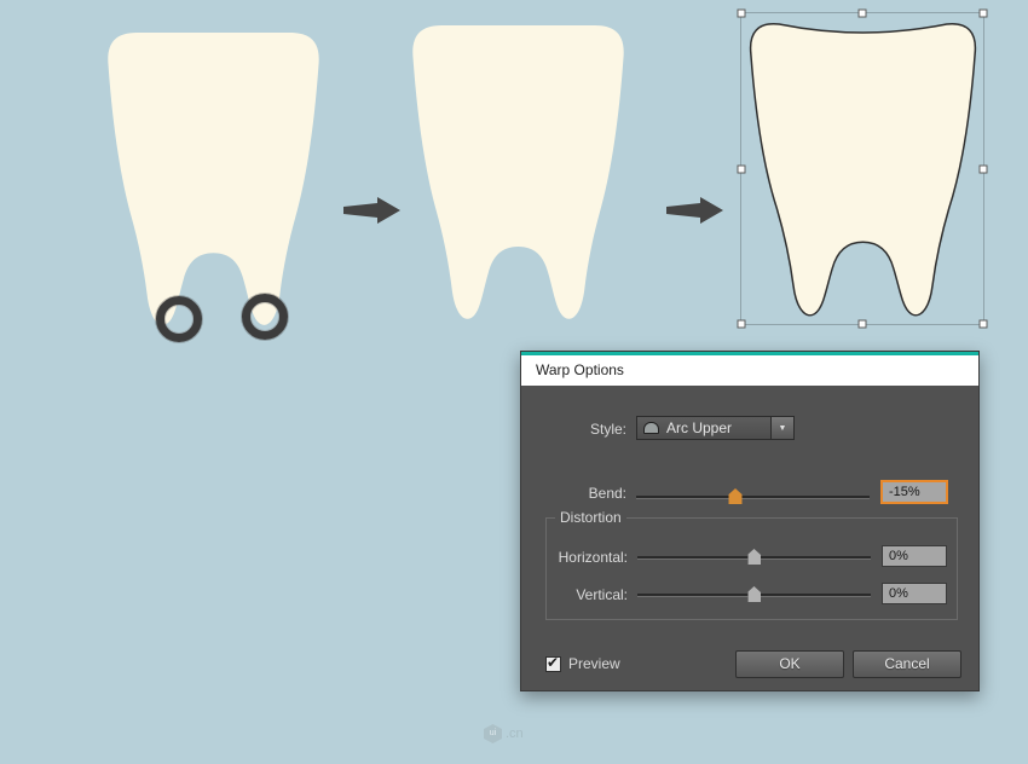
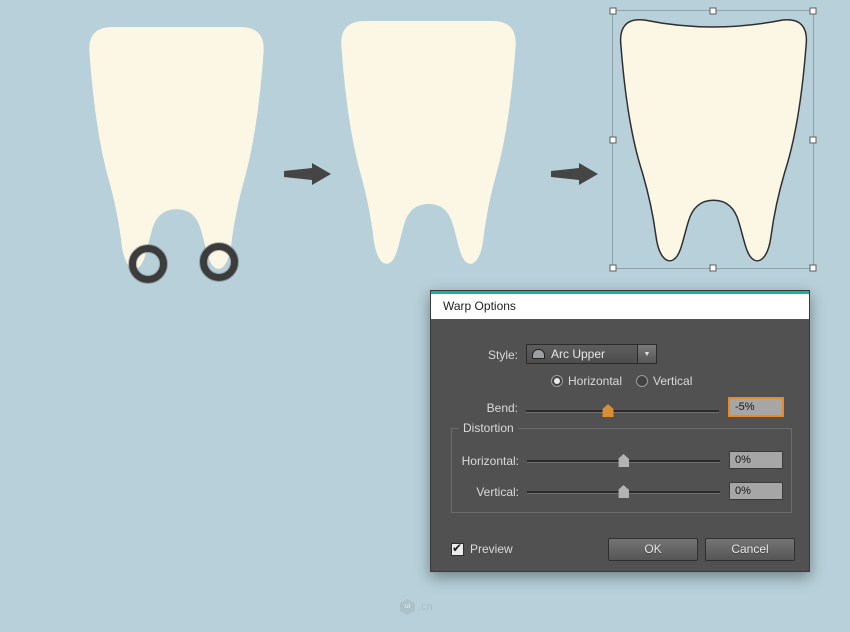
  Warp Options
  Style:
  Arc Upper
+ Horizontal
+ Vertical
  Bend:
- -15%
+ -5%
  Distortion
  Horizontal:
  0%
  Vertical:
  0%
  Preview
  OK
  Cancel
